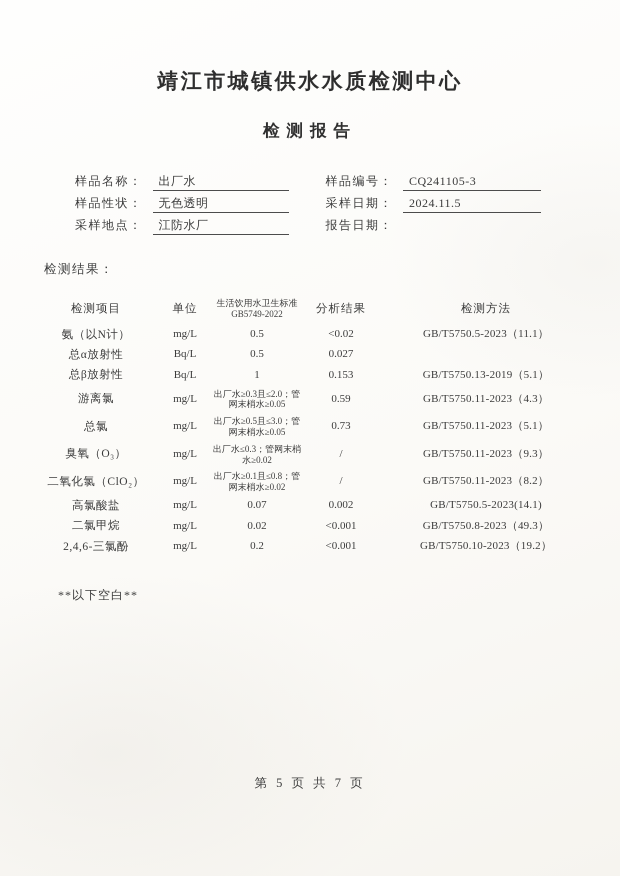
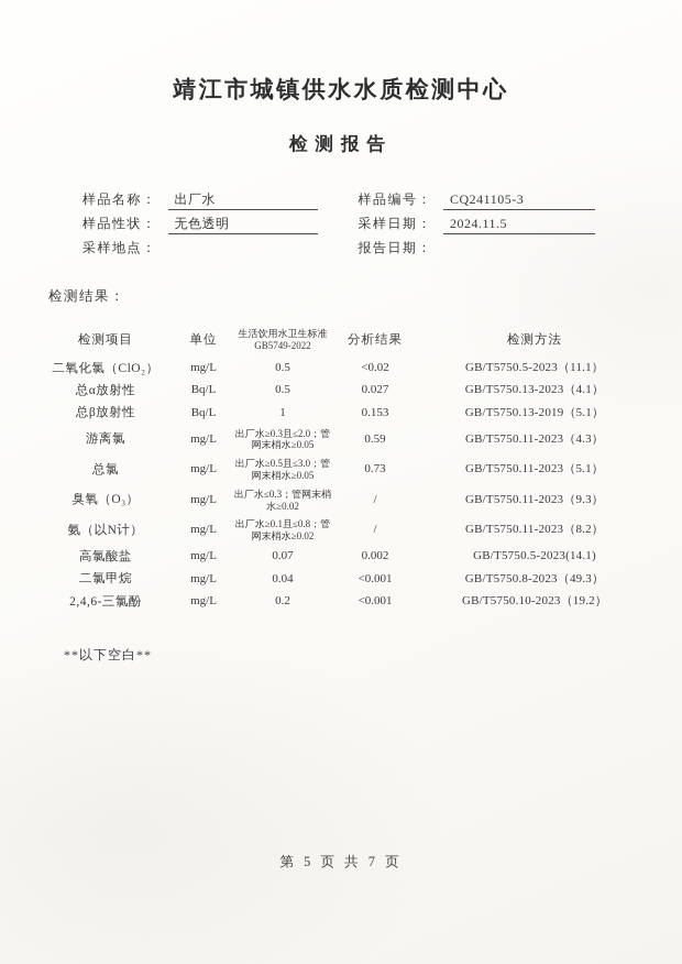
  靖江市城镇供水水质检测中心
  检测报告
  样品名称：
  出厂水
  样品性状：
  无色透明
  采样地点：
- 江防水厂
  样品编号：
  CQ241105-3
  采样日期：
  2024.11.5
  报告日期：
  检测结果：
  检测项目
  单位
  生活饮用水卫生标准GB5749-2022
  分析结果
  检测方法
- 氨（以N计）
+ 二氧化氯（ClO₂）
  mg/L
  0.5
  <0.02
  GB/T5750.5-2023（11.1）
  总α放射性
  Bq/L
  0.5
  0.027
+ GB/T5750.13-2023（4.1）
  总β放射性
  Bq/L
  1
  0.153
  GB/T5750.13-2019（5.1）
  游离氯
  mg/L
  出厂水≥0.3且≤2.0；管网末梢水≥0.05
  0.59
  GB/T5750.11-2023（4.3）
  总氯
  mg/L
  出厂水≥0.5且≤3.0；管网末梢水≥0.05
  0.73
  GB/T5750.11-2023（5.1）
  臭氧（O₃）
  mg/L
  出厂水≤0.3；管网末梢水≥0.02
  /
  GB/T5750.11-2023（9.3）
- 二氧化氯（ClO₂）
+ 氨（以N计）
  mg/L
  出厂水≥0.1且≤0.8；管网末梢水≥0.02
  /
  GB/T5750.11-2023（8.2）
  高氯酸盐
  mg/L
  0.07
  0.002
  GB/T5750.5-2023(14.1)
  二氯甲烷
  mg/L
- 0.02
+ 0.04
  <0.001
  GB/T5750.8-2023（49.3）
  2,4,6-三氯酚
  mg/L
  0.2
  <0.001
  GB/T5750.10-2023（19.2）
  **以下空白**
  第 5 页 共 7 页
